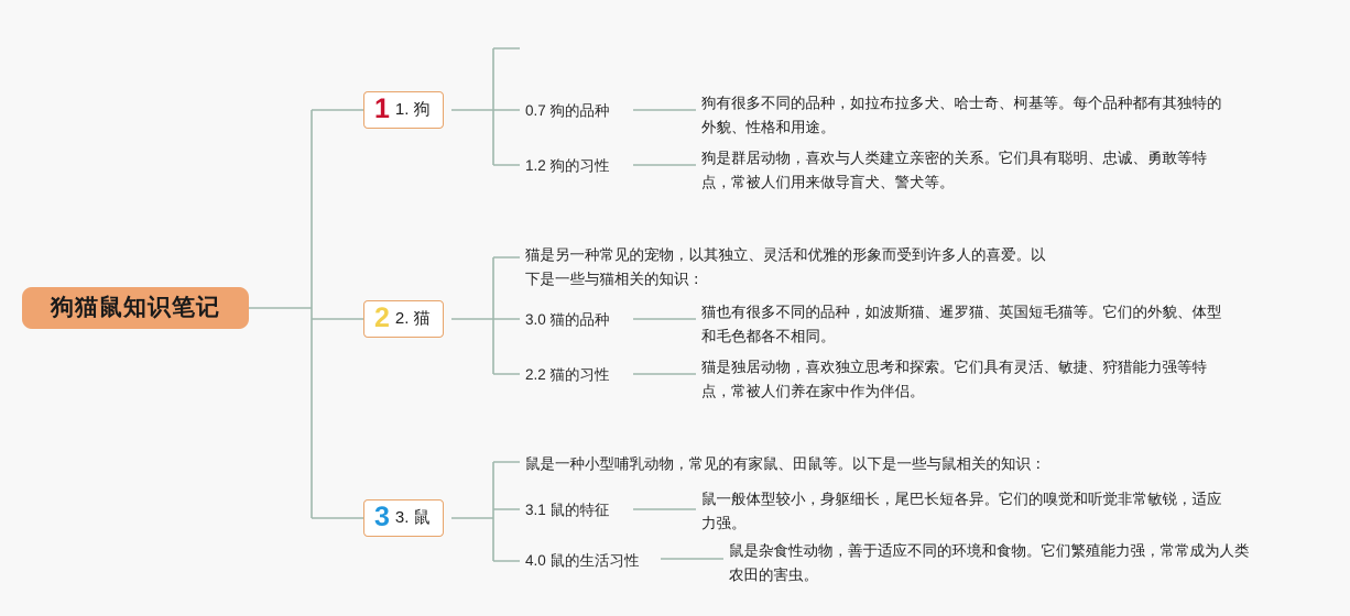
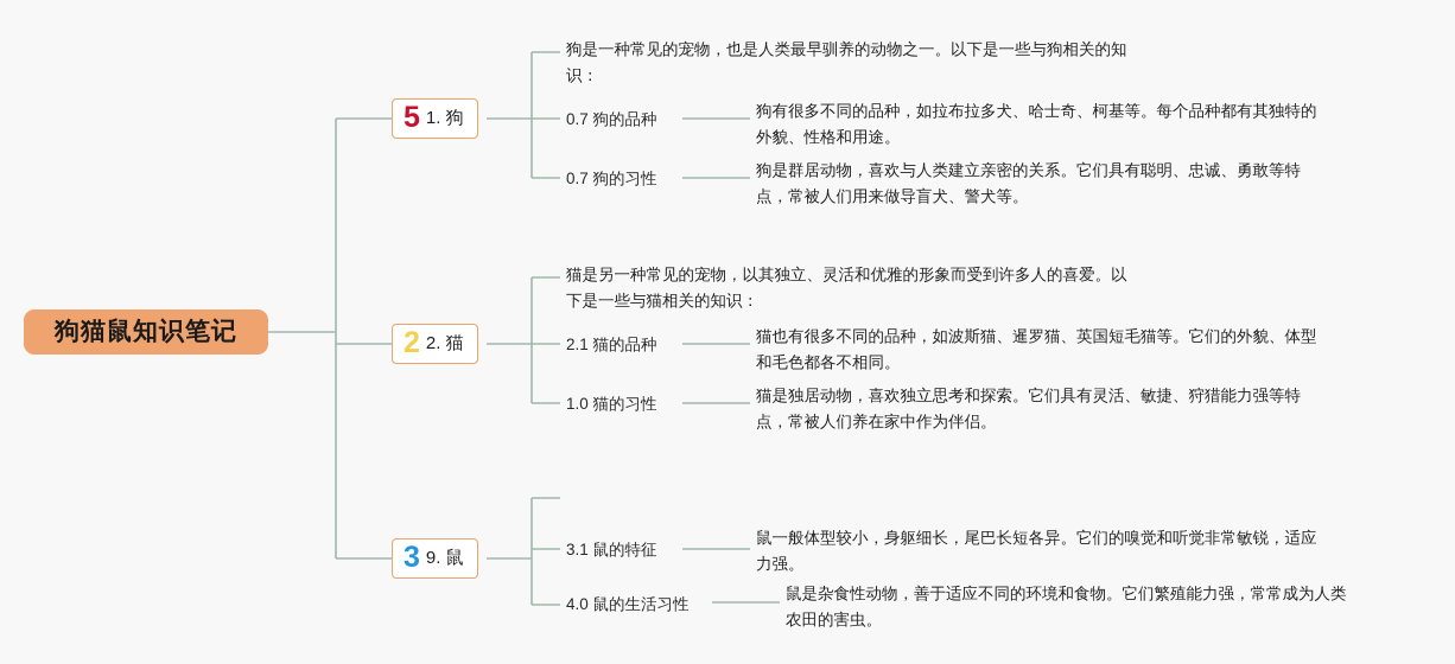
  狗猫鼠知识笔记
- 1
+ 5
  1. 狗
+ 狗是一种常见的宠物，也是人类最早驯养的动物之一。以下是一些与狗相关的知
+ 识：
  0.7 狗的品种
  狗有很多不同的品种，如拉布拉多犬、哈士奇、柯基等。每个品种都有其独特的
  外貌、性格和用途。
- 1.2 狗的习性
+ 0.7 狗的习性
  狗是群居动物，喜欢与人类建立亲密的关系。它们具有聪明、忠诚、勇敢等特
  点，常被人们用来做导盲犬、警犬等。
  2
  2. 猫
  猫是另一种常见的宠物，以其独立、灵活和优雅的形象而受到许多人的喜爱。以
  下是一些与猫相关的知识：
- 3.0 猫的品种
+ 2.1 猫的品种
  猫也有很多不同的品种，如波斯猫、暹罗猫、英国短毛猫等。它们的外貌、体型
  和毛色都各不相同。
- 2.2 猫的习性
+ 1.0 猫的习性
  猫是独居动物，喜欢独立思考和探索。它们具有灵活、敏捷、狩猎能力强等特
  点，常被人们养在家中作为伴侣。
  3
- 3. 鼠
+ 9. 鼠
- 鼠是一种小型哺乳动物，常见的有家鼠、田鼠等。以下是一些与鼠相关的知识：
  3.1 鼠的特征
  鼠一般体型较小，身躯细长，尾巴长短各异。它们的嗅觉和听觉非常敏锐，适应
  力强。
  4.0 鼠的生活习性
  鼠是杂食性动物，善于适应不同的环境和食物。它们繁殖能力强，常常成为人类
  农田的害虫。
